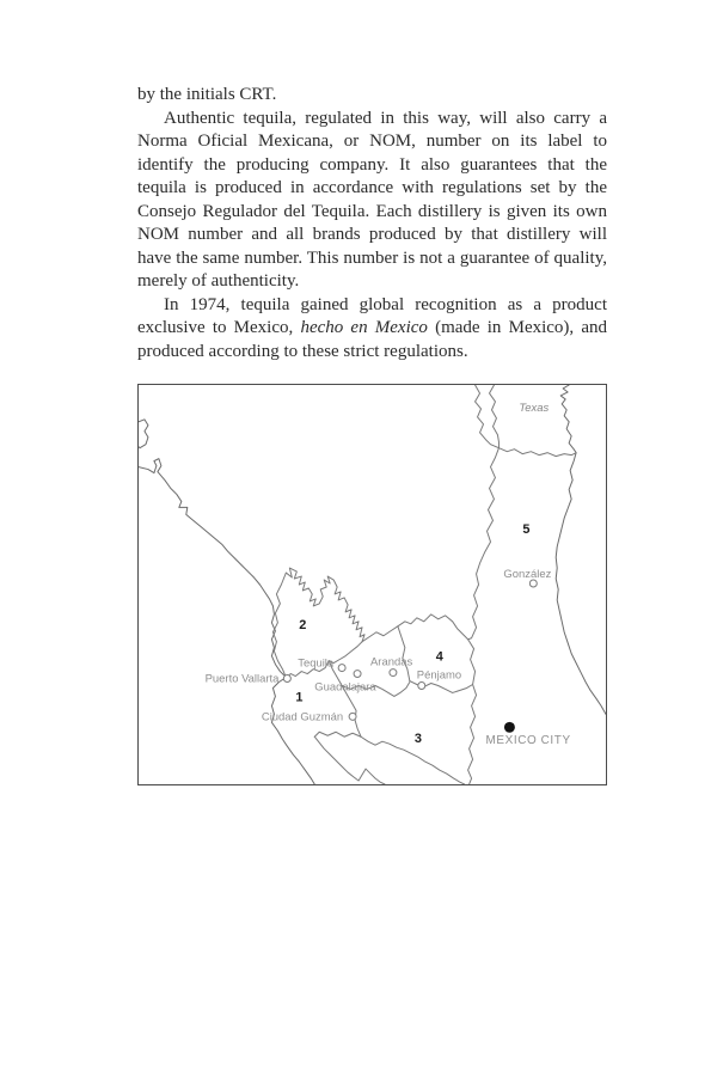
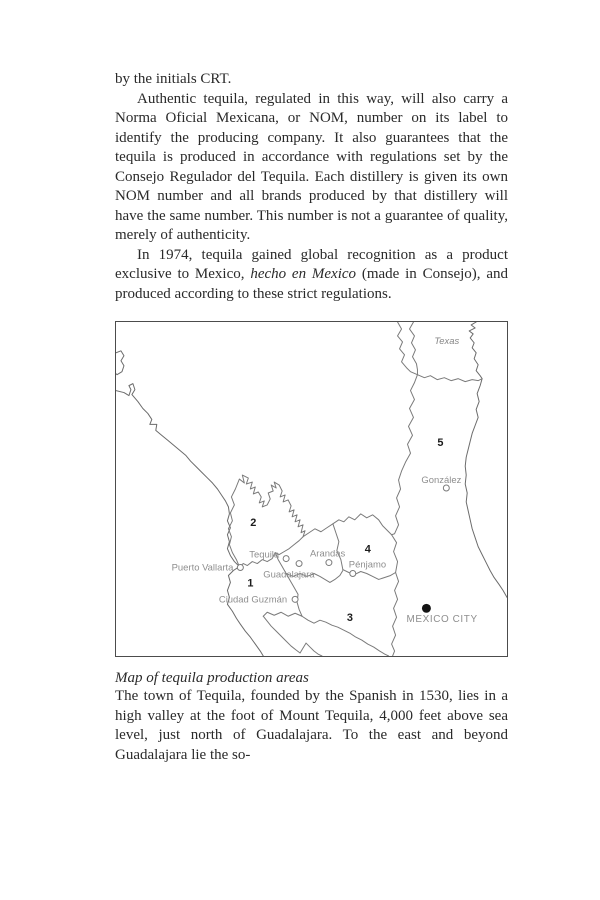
  by the initials CRT.
  Authentic tequila, regulated in this way, will also carry a Norma Oficial Mexicana, or NOM, number on its label to identify the producing company. It also guarantees that the tequila is produced in accordance with regulations set by the Consejo Regulador del Tequila. Each distillery is given its own NOM number and all brands produced by that distillery will have the same number. This number is not a guarantee of quality, merely of authenticity.
- In 1974, tequila gained global recognition as a product exclusive to Mexico, hecho en Mexico (made in Mexico), and produced according to these strict regulations.
+ In 1974, tequila gained global recognition as a product exclusive to Mexico, hecho en Mexico (made in Consejo), and produced according to these strict regulations.
  Texas
  Puerto Vallarta
  Tequila
  Guadalajara
  Arandas
  Pénjamo
  Ciudad Guzmán
  González
  MEXICO CITY
  1
  2
  3
  4
  5
+ Map of tequila production areas
+ The town of Tequila, founded by the Spanish in 1530, lies in a high valley at the foot of Mount Tequila, 4,000 feet above sea level, just north of Guadalajara. To the east and beyond Guadalajara lie the so-
